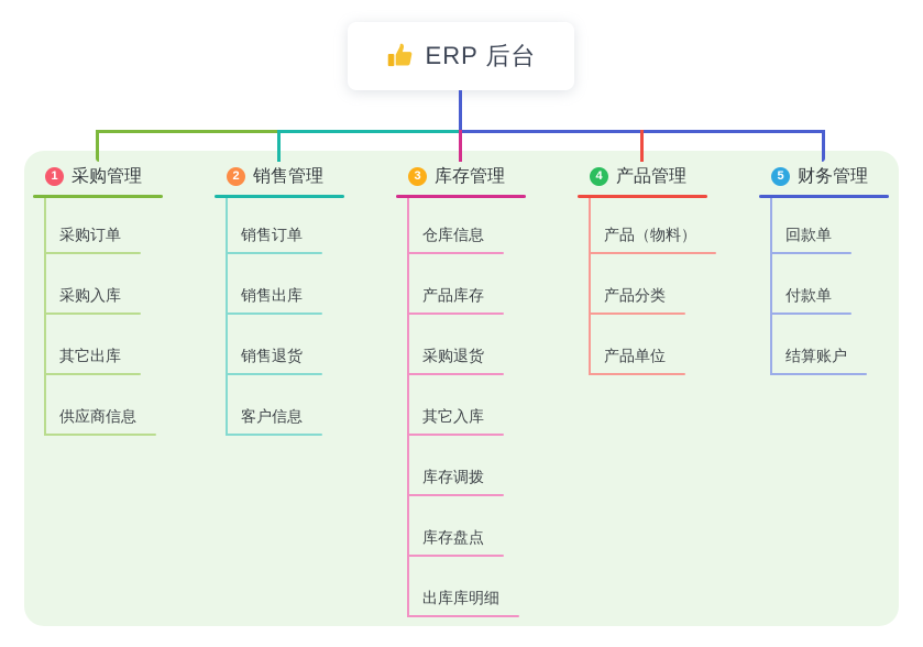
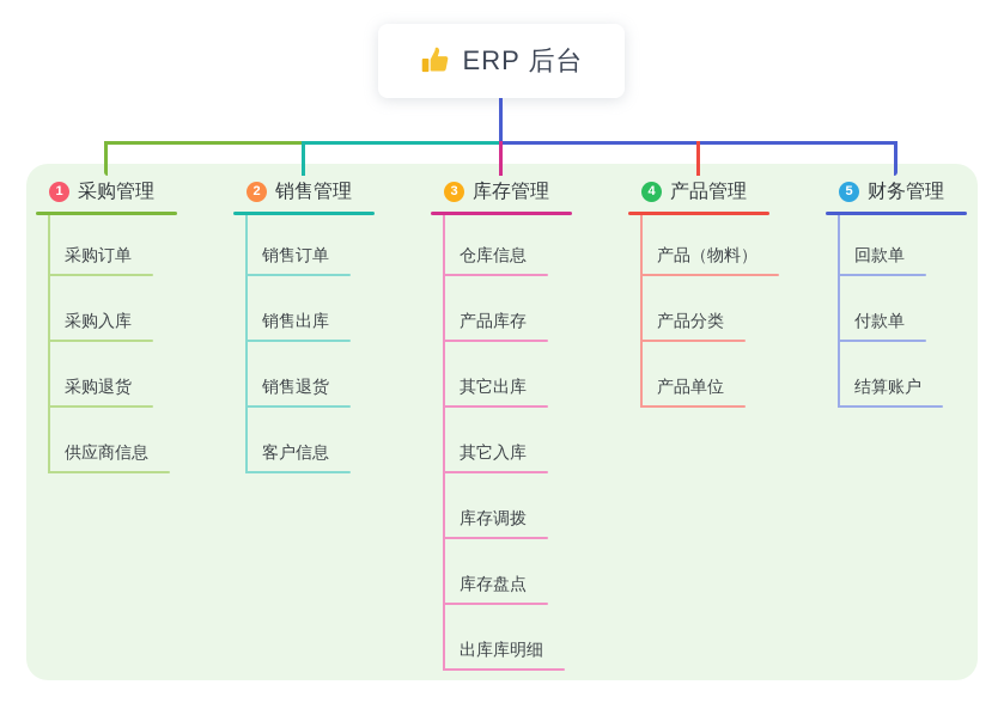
  ERP 后台
  1
  采购管理
  采购订单
  采购入库
- 其它出库
+ 采购退货
  供应商信息
  2
  销售管理
  销售订单
  销售出库
  销售退货
  客户信息
  3
  库存管理
  仓库信息
  产品库存
- 采购退货
+ 其它出库
  其它入库
  库存调拨
  库存盘点
  出库库明细
  4
  产品管理
  产品（物料）
  产品分类
  产品单位
  5
  财务管理
  回款单
  付款单
  结算账户
